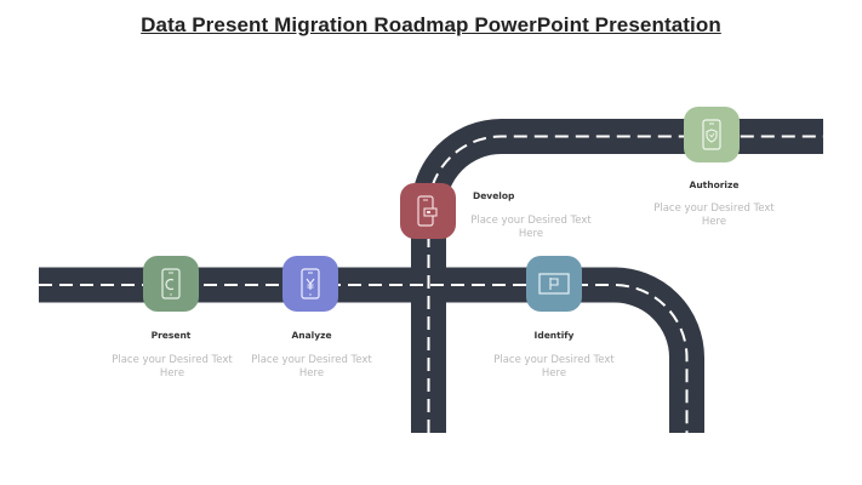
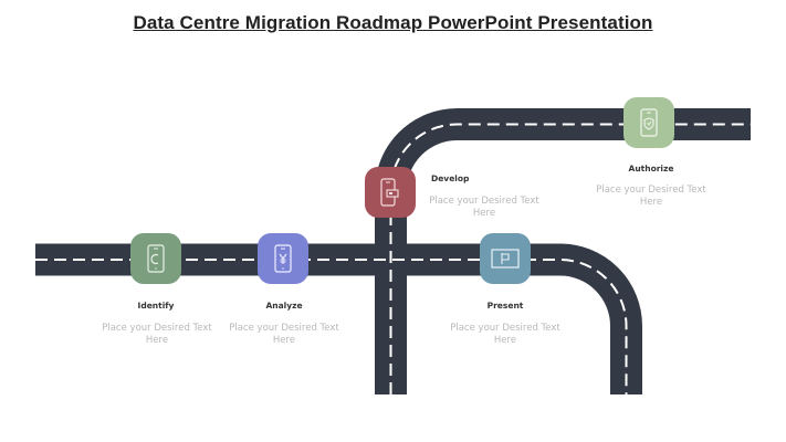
- Data Present Migration Roadmap PowerPoint Presentation
+ Data Centre Migration Roadmap PowerPoint Presentation
- Present
+ Identify
  Place your Desired Text Here
  Analyze
  Place your Desired Text Here
  Develop
  Place your Desired Text Here
- Identify
+ Present
  Place your Desired Text Here
  Authorize
  Place your Desired Text Here
